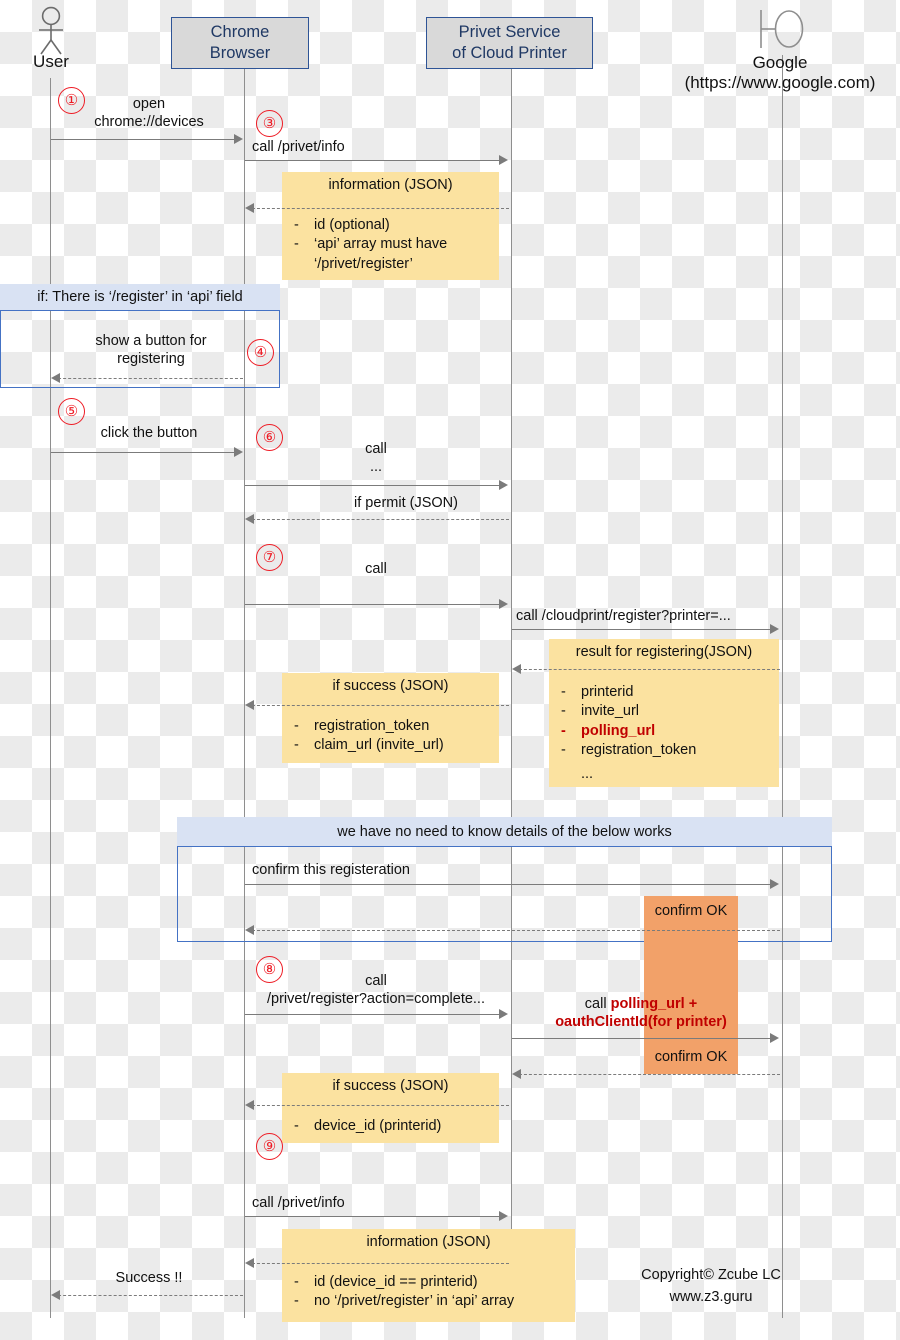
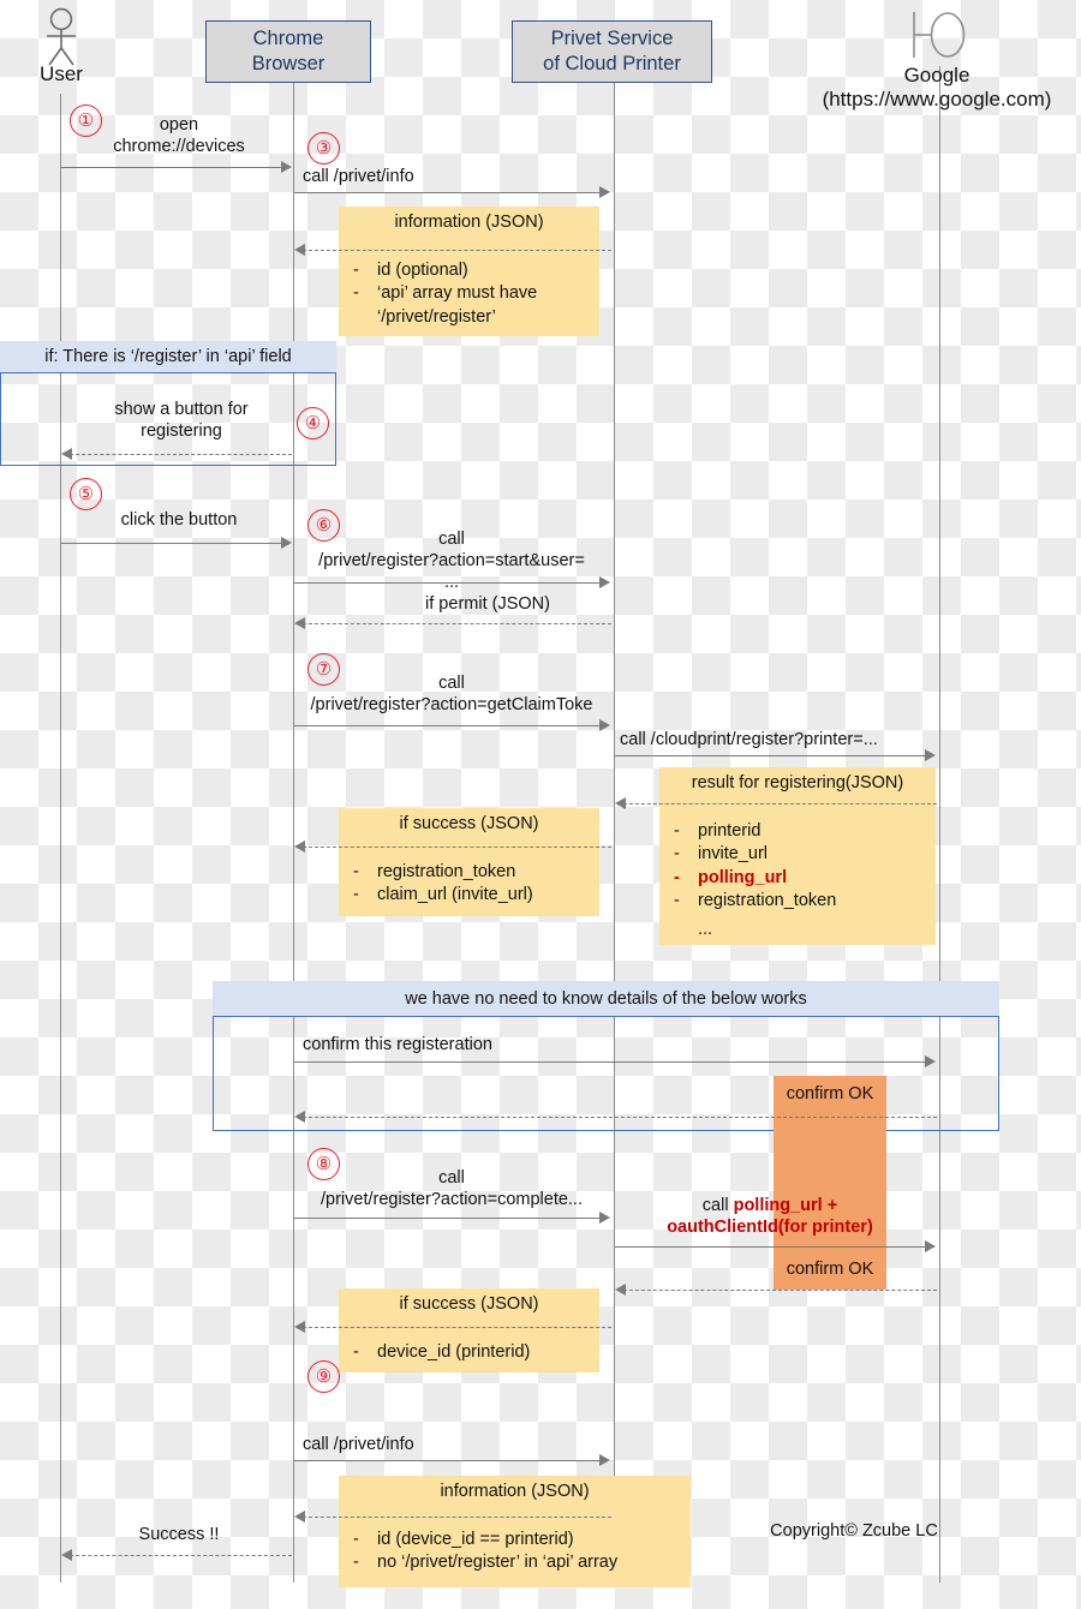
  User
  Chrome
  Browser
  Privet Service
  of Cloud Printer
  Google
  (https://www.google.com)
  ①
  open
  chrome://devices
  ③
  call /privet/info
  information (JSON)
  -
  id (optional)
  -
  ‘api’ array must have
  ‘/privet/register’
  if: There is ‘/register’ in ‘api’ field
  ④
  show a button for
  registering
  ⑤
  click the button
  ⑥
  call
+ /privet/register?action=start&user=
  ...
  if permit (JSON)
  ⑦
  call
+ /privet/register?action=getClaimToke
  call /cloudprint/register?printer=...
  result for registering(JSON)
  -
  printerid
  -
  invite_url
  -
  polling_url
  -
  registration_token
  ...
  if success (JSON)
  -
  registration_token
  -
  claim_url (invite_url)
  we have no need to know details of the below works
  confirm this registeration
  confirm OK
  ⑧
  call
  /privet/register?action=complete...
  call polling_url +
  oauthClientId(for printer)
  confirm OK
  if success (JSON)
  -
  device_id (printerid)
  ⑨
  call /privet/info
  information (JSON)
  -
  id (device_id == printerid)
  -
  no ‘/privet/register’ in ‘api’ array
  Success !!
  Copyright© Zcube LC
- www.z3.guru
